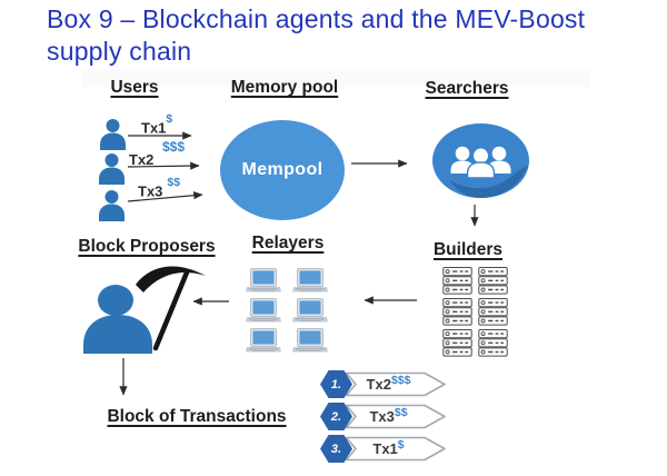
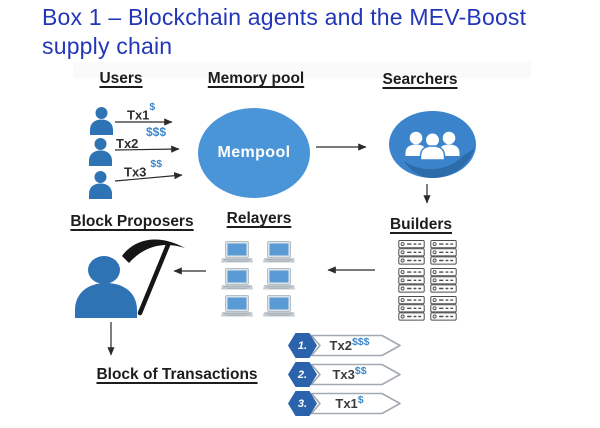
- Box 9 – Blockchain agents and the MEV-Boost supply chain
+ Box 1 – Blockchain agents and the MEV-Boost supply chain
  Users
  Memory pool
  Searchers
  Block Proposers
  Relayers
  Builders
  Block of Transactions
  Tx1$
  $$$
  Tx2
  Tx3$$
  Mempool
  1.
  Tx2
  $$$
  2.
  Tx3
  $$
  3.
  Tx1
  $
